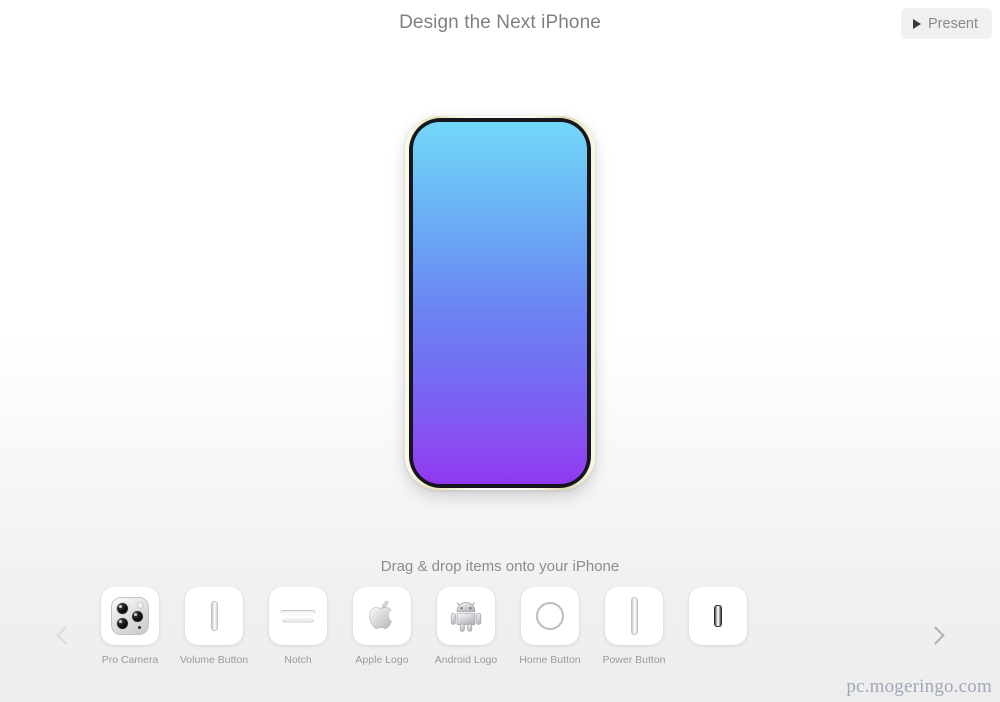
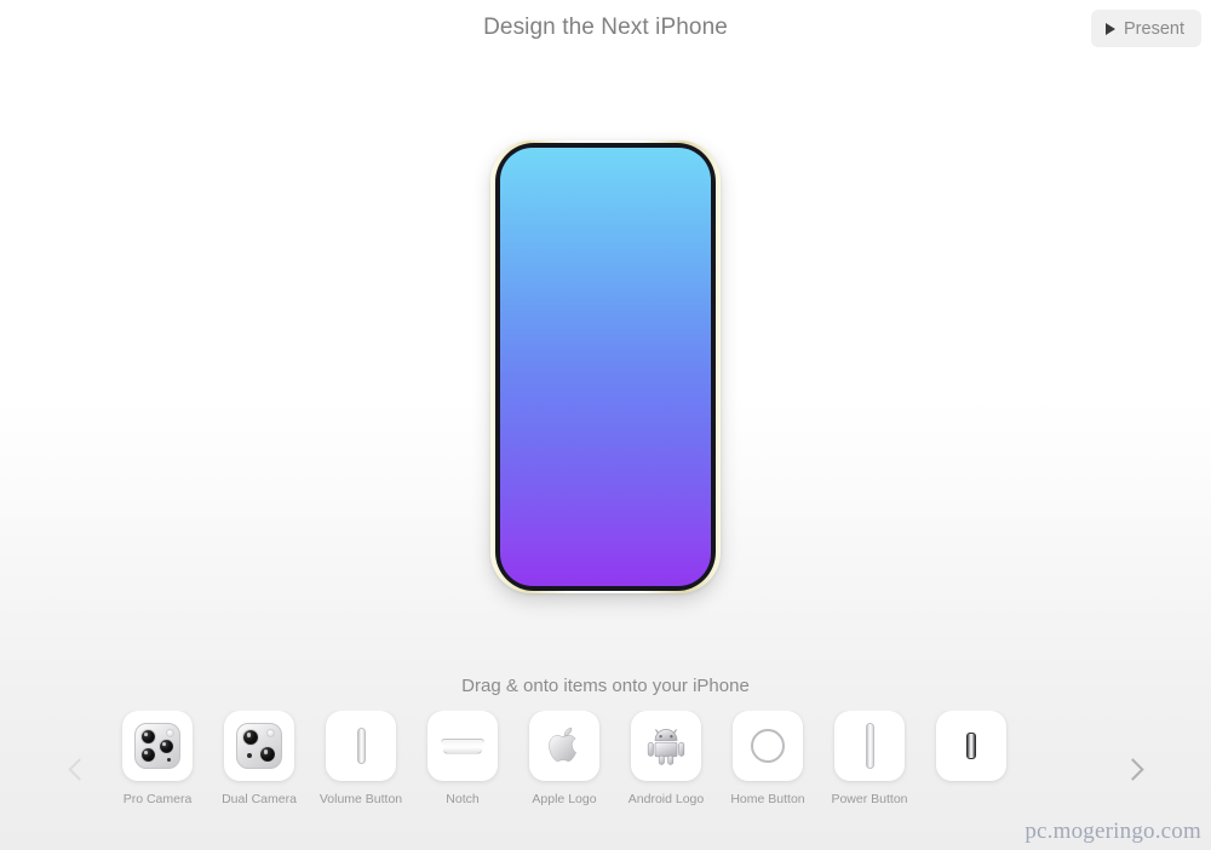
  Design the Next iPhone
  Present
- Drag & drop items onto your iPhone
+ Drag & onto items onto your iPhone
  Pro Camera
+ Dual Camera
  Volume Button
  Notch
  Apple Logo
  Android Logo
  Home Button
  Power Button
  pc.mogeringo.com
